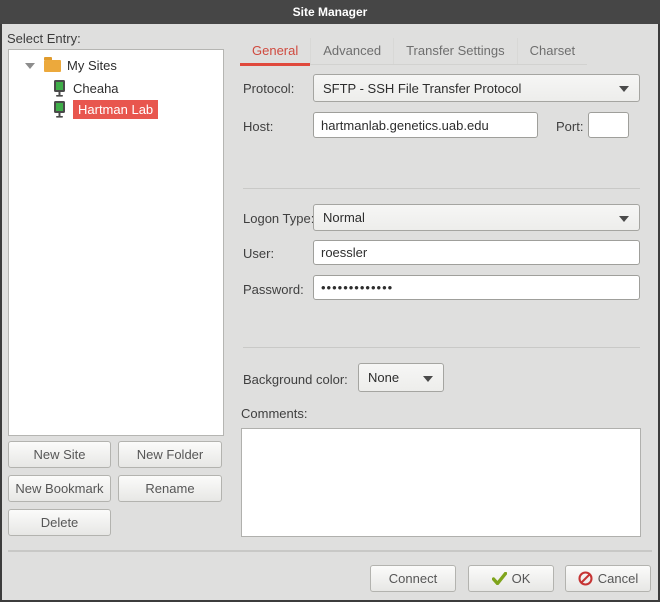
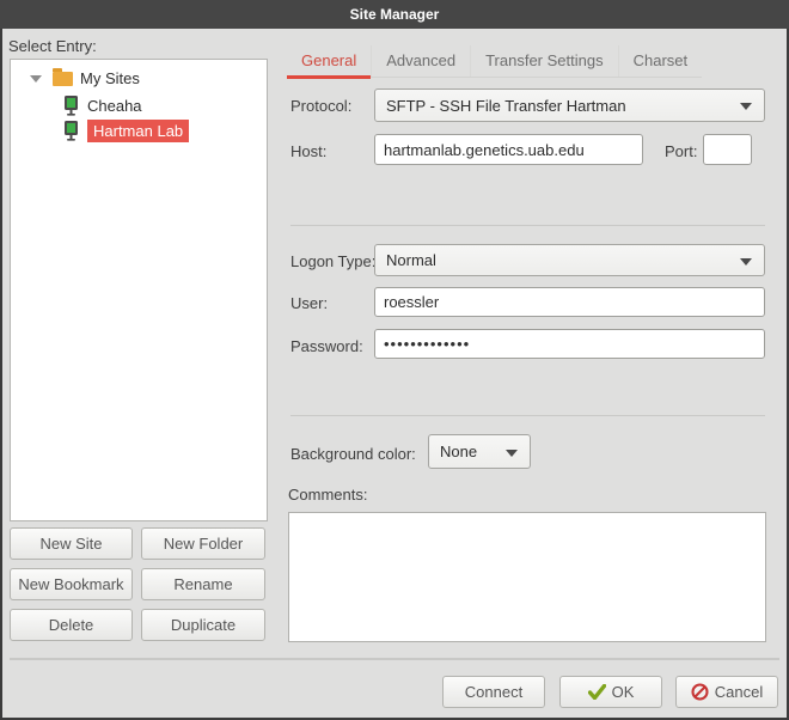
  Site Manager
  Select Entry:
  My Sites
  Cheaha
  Hartman Lab
  New Site
  New Folder
  New Bookmark
  Rename
  Delete
+ Duplicate
  General
  Advanced
  Transfer Settings
  Charset
  Protocol:
- SFTP - SSH File Transfer Protocol
+ SFTP - SSH File Transfer Hartman
  Host:
  hartmanlab.genetics.uab.edu
  Port:
  Logon Type
  Normal
  User:
  roessler
  Password:
  •••••••••••••
  Background color:
  None
  Comments:
  Connect
  OK
  Cancel
